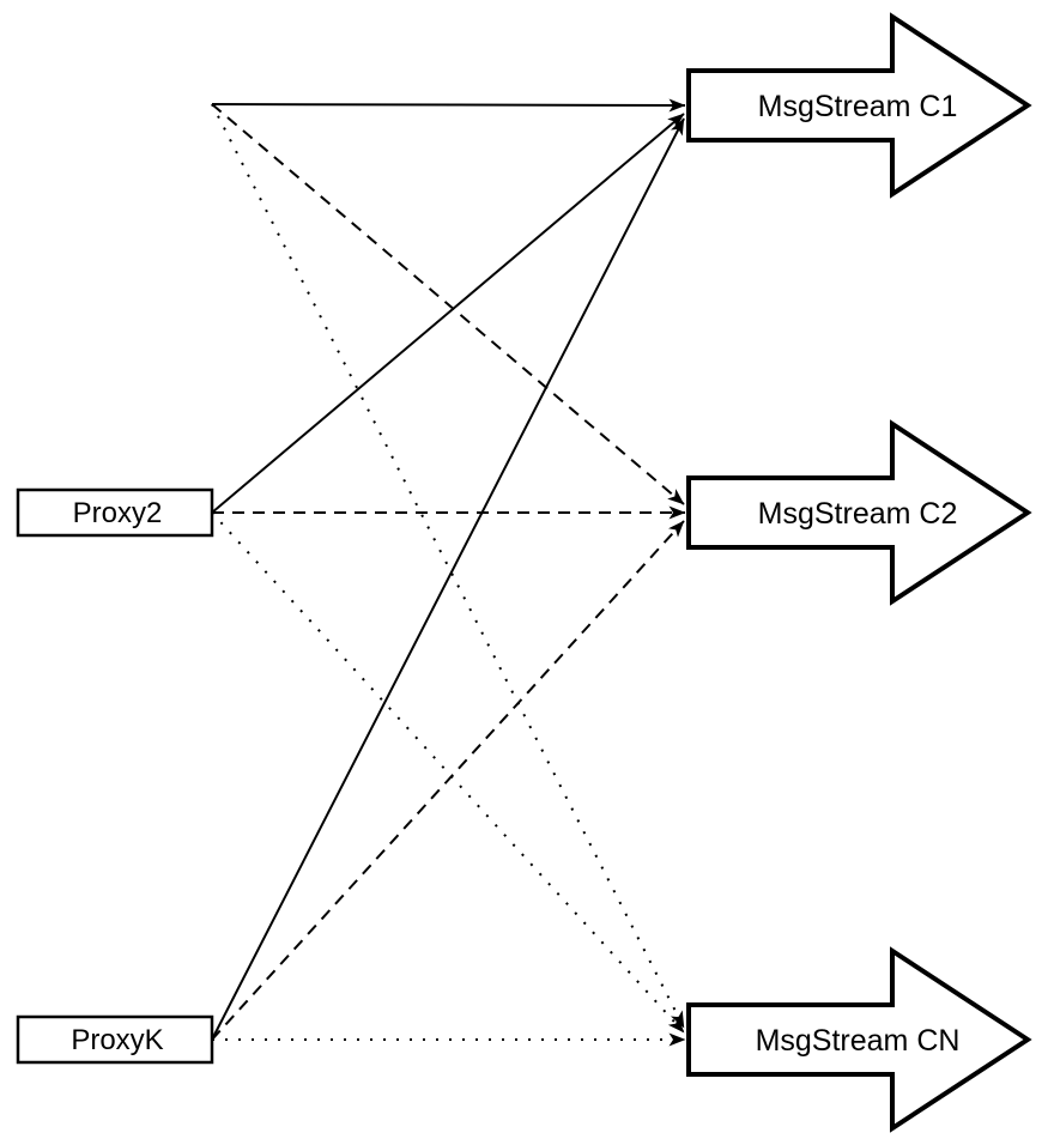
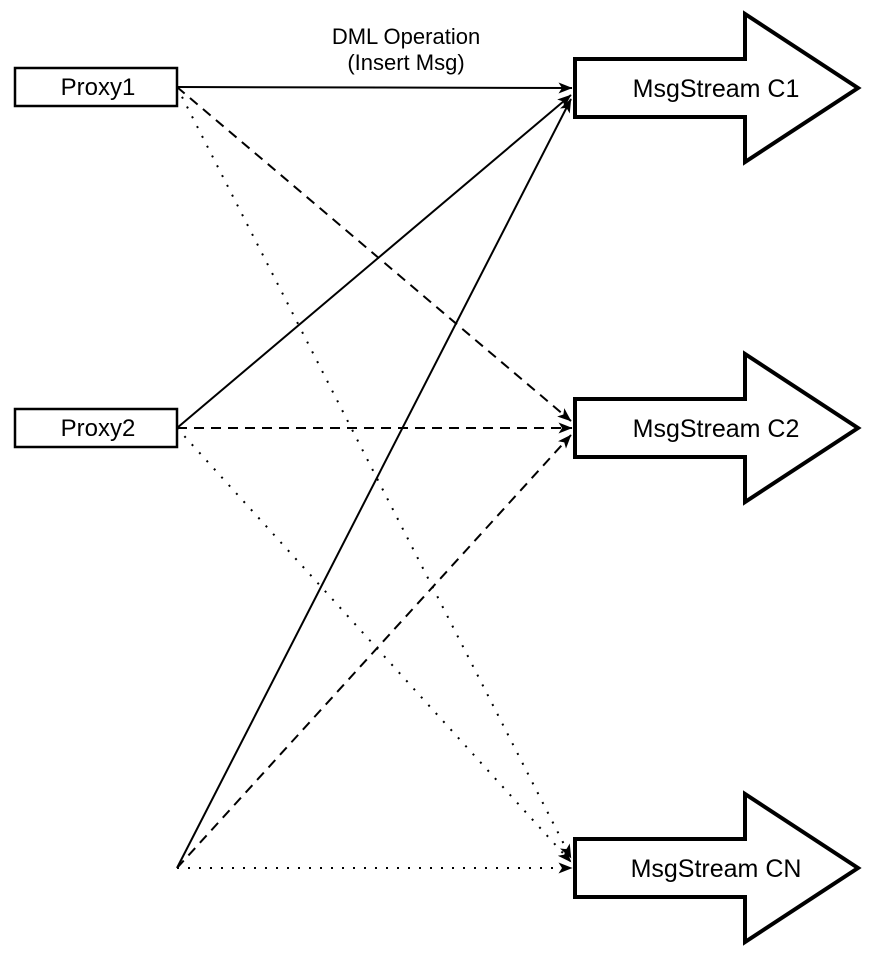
+ DML Operation
+ (Insert Msg)
+ Proxy1
  Proxy2
- ProxyK
  MsgStream C1
  MsgStream C2
  MsgStream CN
